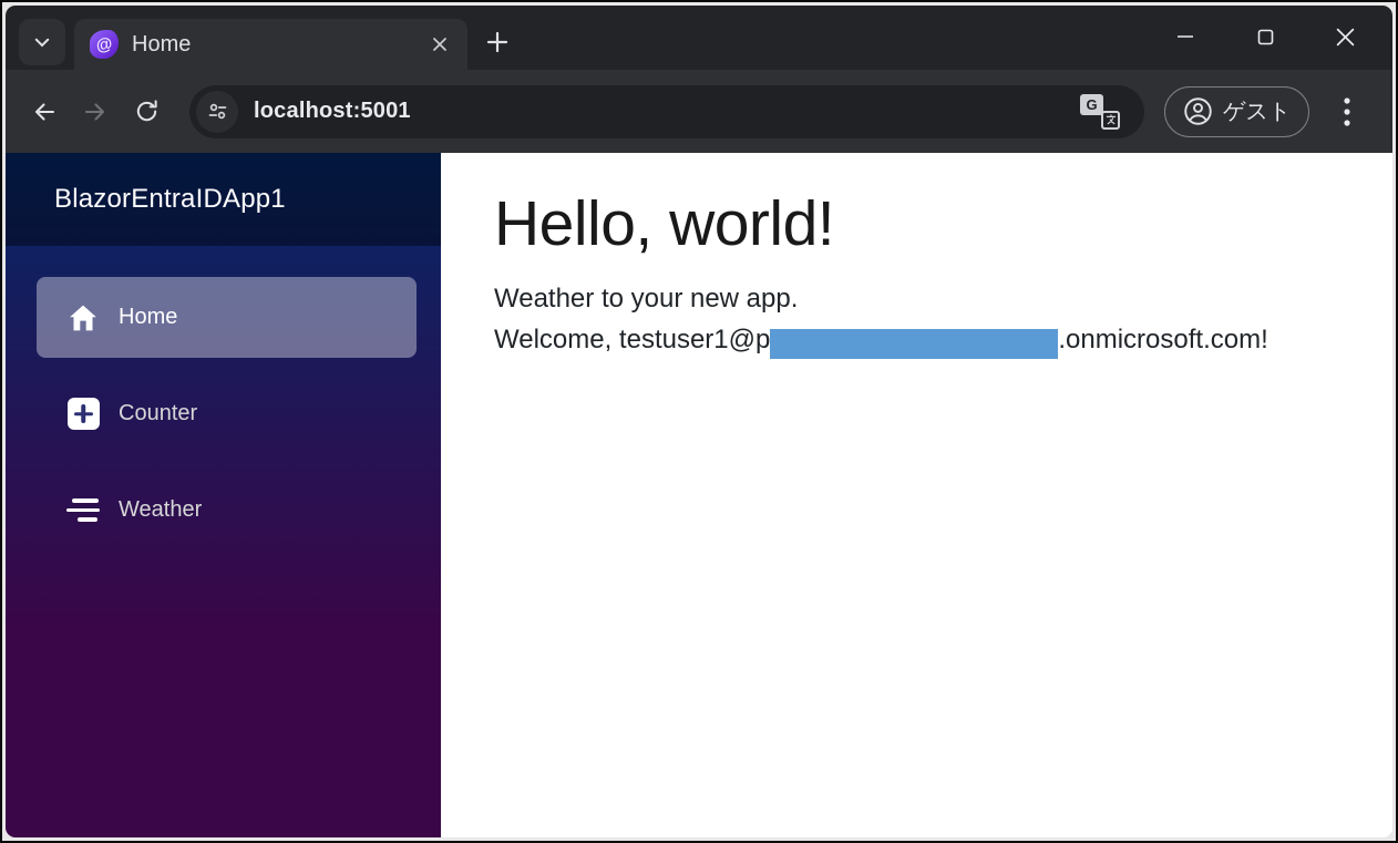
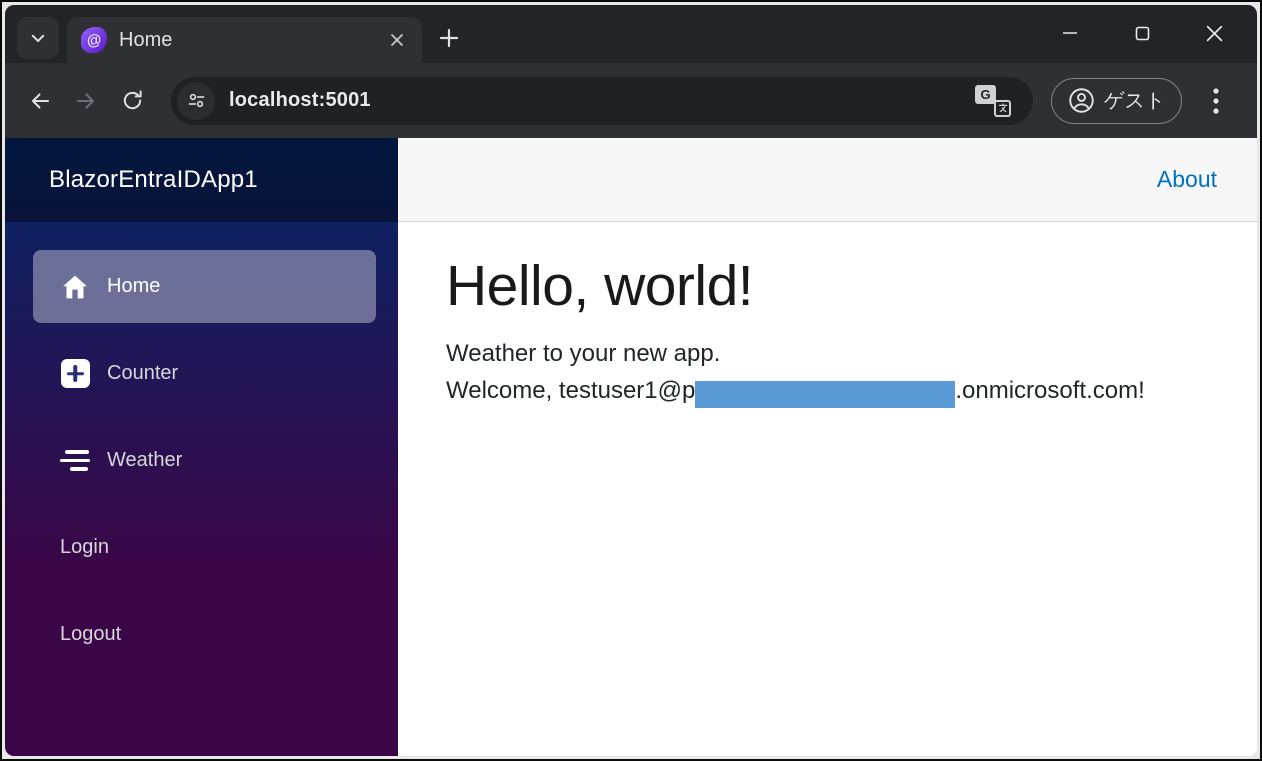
  Home
  localhost:5001
  G
  ゲスト
  BlazorEntraIDApp1
  Home
  Counter
  Weather
+ Login
+ Logout
+ About
  Hello, world!
  Weather to your new app.
  Welcome, testuser1@p .onmicrosoft.com!
